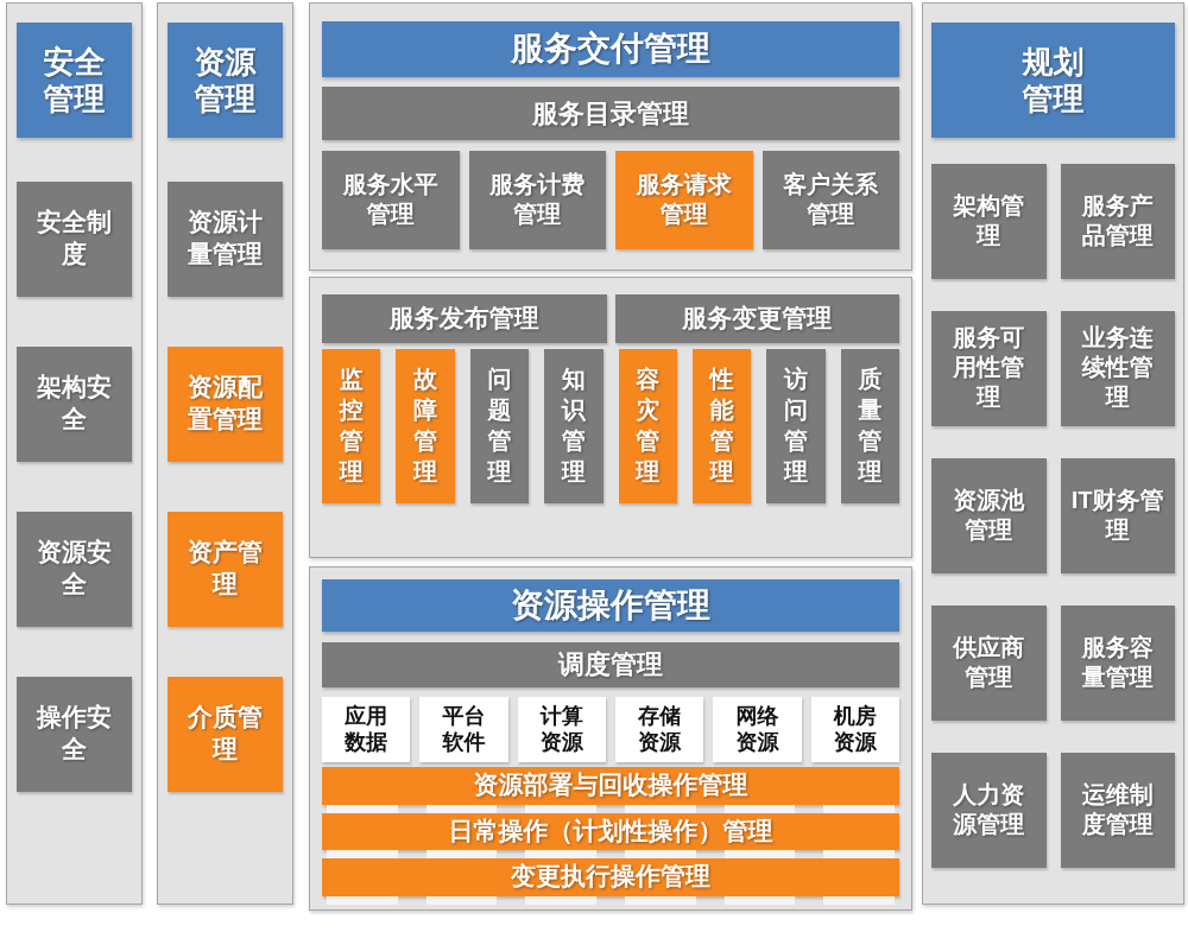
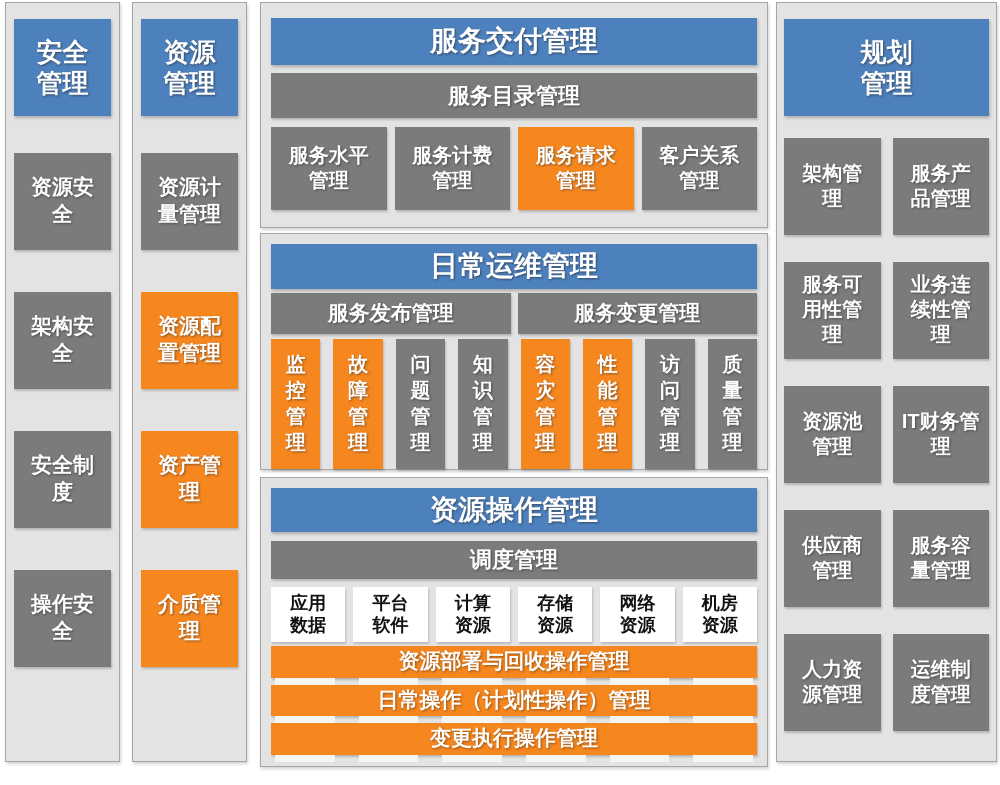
  安全管理
- 安全制度
+ 资源安全
  架构安全
- 资源安全
+ 安全制度
  操作安全
  资源管理
  资源计量管理
  资源配置管理
  资产管理
  介质管理
  服务交付管理
  服务目录管理
  服务水平管理
  服务计费管理
  服务请求管理
  客户关系管理
+ 日常运维管理
  服务发布管理
  服务变更管理
  监控管理
  故障管理
  问题管理
  知识管理
  容灾管理
  性能管理
  访问管理
  质量管理
  资源操作管理
  调度管理
  应用数据
  平台软件
  计算资源
  存储资源
  网络资源
  机房资源
  资源部署与回收操作管理
  日常操作（计划性操作）管理
  变更执行操作管理
  规划管理
  架构管理
  服务产品管理
  服务可用性管理
  业务连续性管理
  资源池管理
  IT财务管理
  供应商管理
  服务容量管理
  人力资源管理
  运维制度管理
